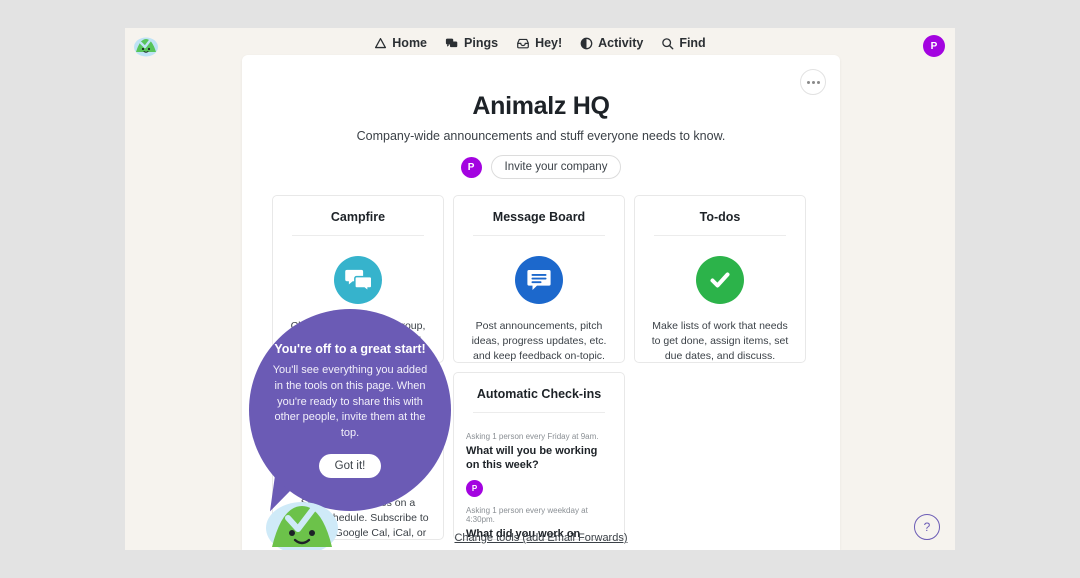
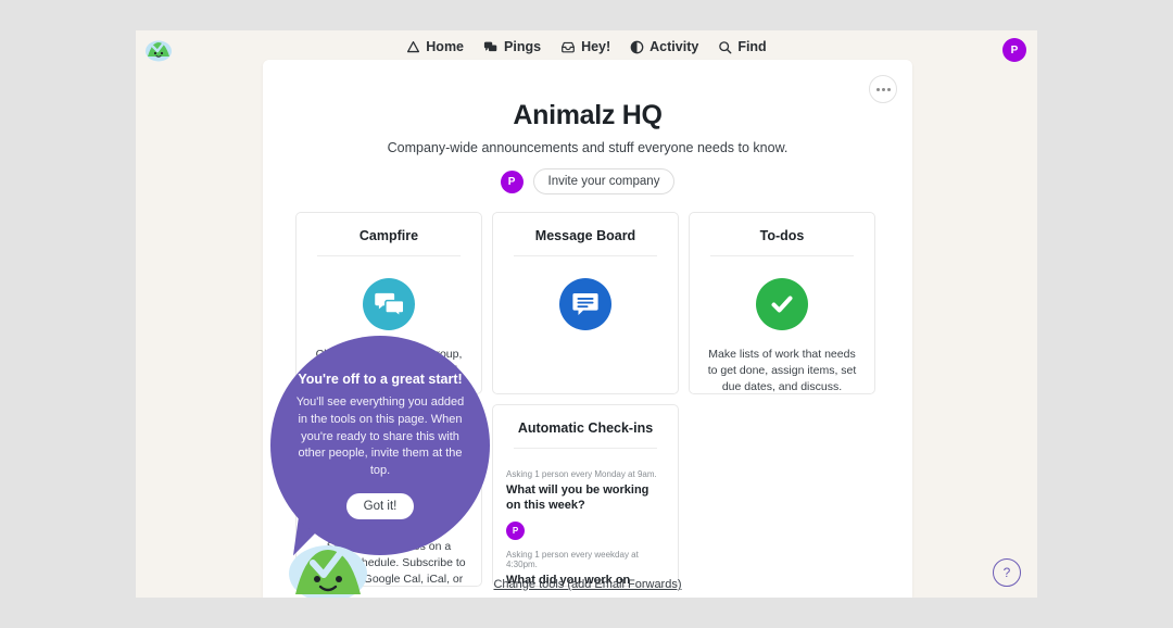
  Home
  Pings
  Hey!
  Activity
  Find
  P
  Animalz HQ
  Company-wide announcements and stuff everyone needs to know.
  P
  Invite your company
  Campfire
  Message Board
- Post announcements, pitch ideas, progress updates, etc. and keep feedback on-topic.
  To-dos
  Make lists of work that needs to get done, assign items, set due dates, and discuss.
  Automatic Check-ins
- Asking 1 person every Friday at 9am.
+ Asking 1 person every Monday at 9am.
  What will you be working on this week?
  P
  Asking 1 person every weekday at 4:30pm.
  What did you work on
  Change tools (add Email Forwards)
  You're off to a great start!
  You'll see everything you added in the tools on this page. When you're ready to share this with other people, invite them at the top.
  Got it!
  ?
